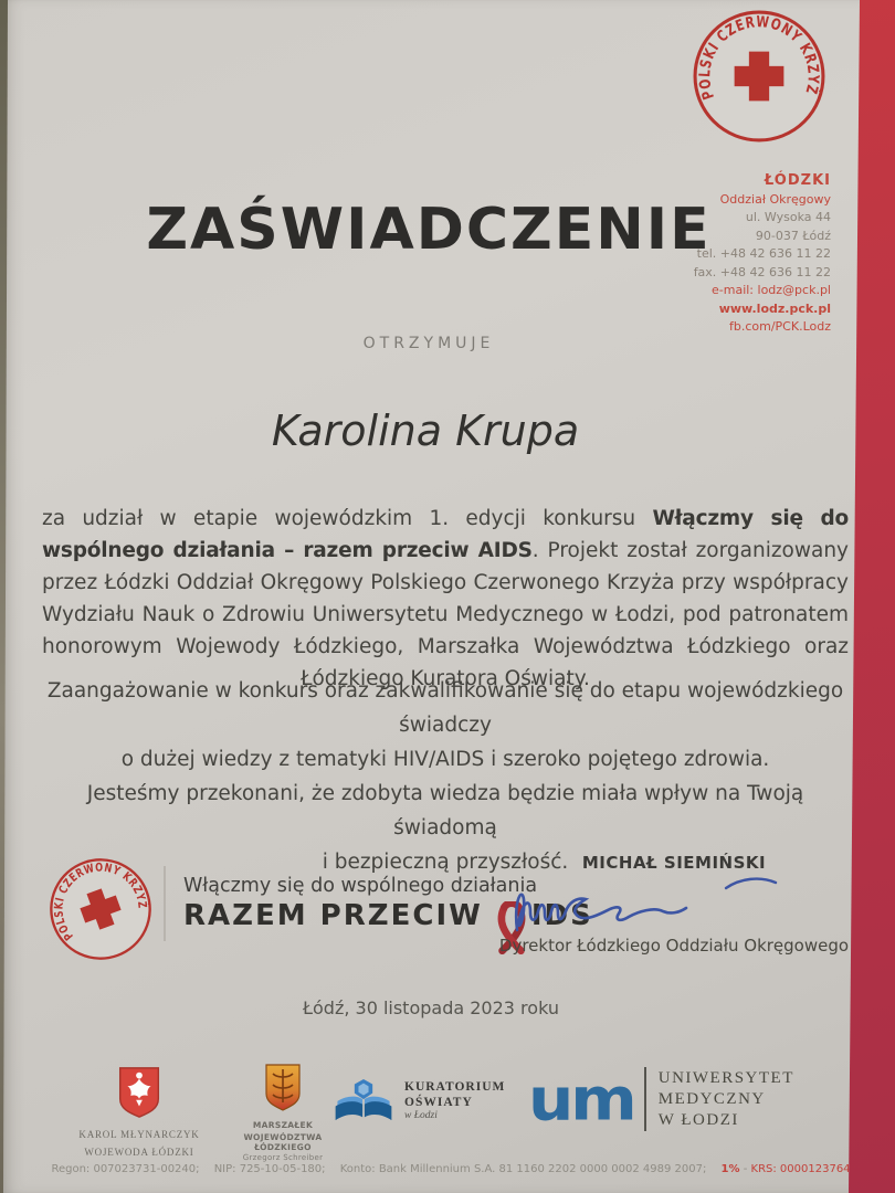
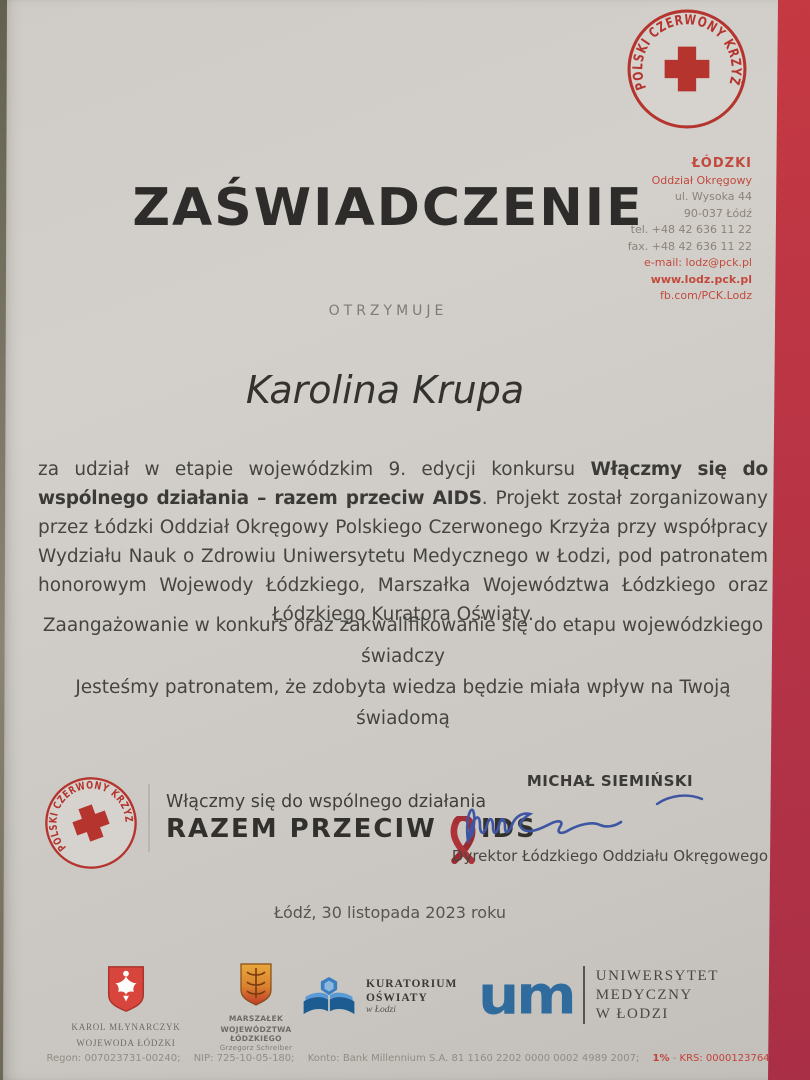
  ŁÓDZKI
  Oddział Okręgowy
  ul. Wysoka 44
  90-037 Łódź
  tel. +48 42 636 11 22
  fax. +48 42 636 11 22
  e-mail: lodz@pck.pl
  www.lodz.pck.pl
  fb.com/PCK.Lodz
  ZAŚWIADCZENIE
  OTRZYMUJE
  Karolina Krupa
- za udział w etapie wojewódzkim 1. edycji konkursu Włączmy się do wspólnego działania – razem przeciw AIDS. Projekt został zorganizowany przez Łódzki Oddział Okręgowy Polskiego Czerwonego Krzyża przy współpracy Wydziału Nauk o Zdrowiu Uniwersytetu Medycznego w Łodzi, pod patronatem honorowym Wojewody Łódzkiego, Marszałka Województwa Łódzkiego oraz Łódzkiego Kuratora Oświaty.
+ za udział w etapie wojewódzkim 9. edycji konkursu Włączmy się do wspólnego działania – razem przeciw AIDS. Projekt został zorganizowany przez Łódzki Oddział Okręgowy Polskiego Czerwonego Krzyża przy współpracy Wydziału Nauk o Zdrowiu Uniwersytetu Medycznego w Łodzi, pod patronatem honorowym Wojewody Łódzkiego, Marszałka Województwa Łódzkiego oraz Łódzkiego Kuratora Oświaty.
  Zaangażowanie w konkurs oraz zakwalifikowanie się do etapu wojewódzkiego świadczy
- o dużej wiedzy z tematyki HIV/AIDS i szeroko pojętego zdrowia.
- Jesteśmy przekonani, że zdobyta wiedza będzie miała wpływ na Twoją świadomą
+ Jesteśmy patronatem, że zdobyta wiedza będzie miała wpływ na Twoją świadomą
- i bezpieczną przyszłość.
  Włączmy się do wspólnego działania
  RAZEM PRZECIW
  MICHAŁ SIEMIŃSKI
  Dyrektor Łódzkiego Oddziału Okręgowego
  Łódź, 30 listopada 2023 roku
  KAROL MŁYNARCZYK
  WOJEWODA ŁÓDZKI
  MARSZAŁEK
  WOJEWÓDZTWA ŁÓDZKIEGO
  Grzegorz Schreiber
  KURATORIUM
  OŚWIATY
  w Łodzi
  um
  UNIWERSYTET
  MEDYCZNY
  W ŁODZI
  Regon: 007023731-00240; NIP: 725-10-05-180; Konto: Bank Millennium S.A. 81 1160 2202 0000 0002 4989 2007; 1% - KRS: 0000123764
